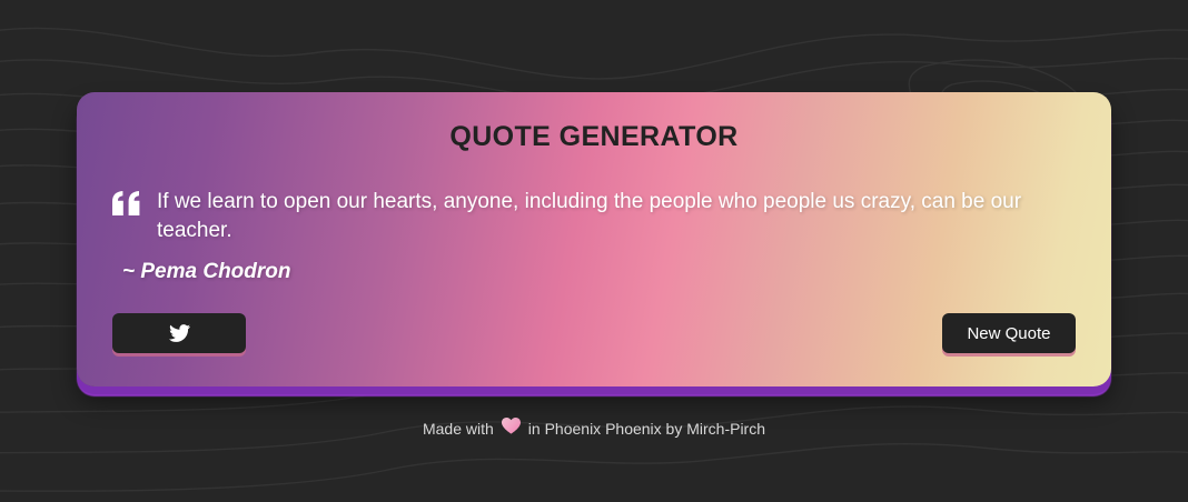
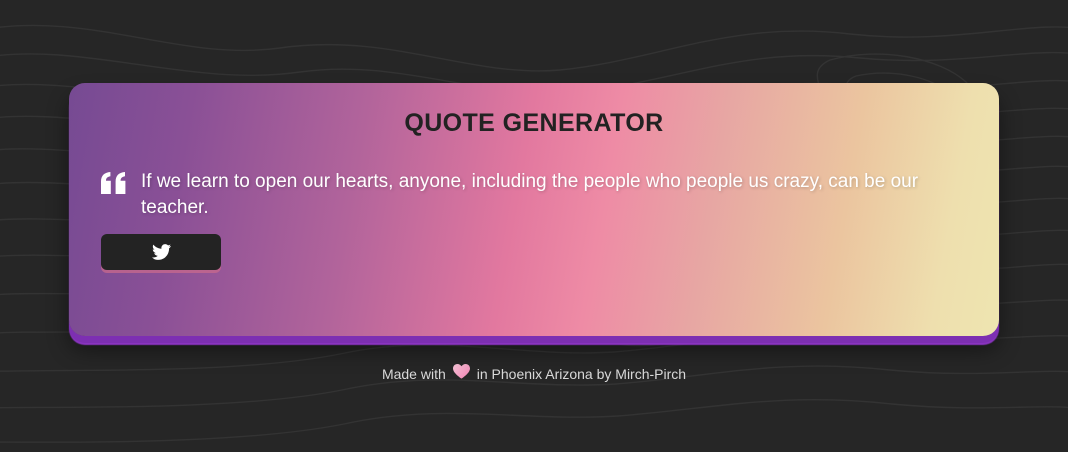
  QUOTE GENERATOR
  If we learn to open our hearts, anyone, including the people who people us crazy, can be our teacher.
- ~ Pema Chodron
- New Quote
  Made with
- in Phoenix Phoenix by Mirch-Pirch
+ in Phoenix Arizona by Mirch-Pirch
